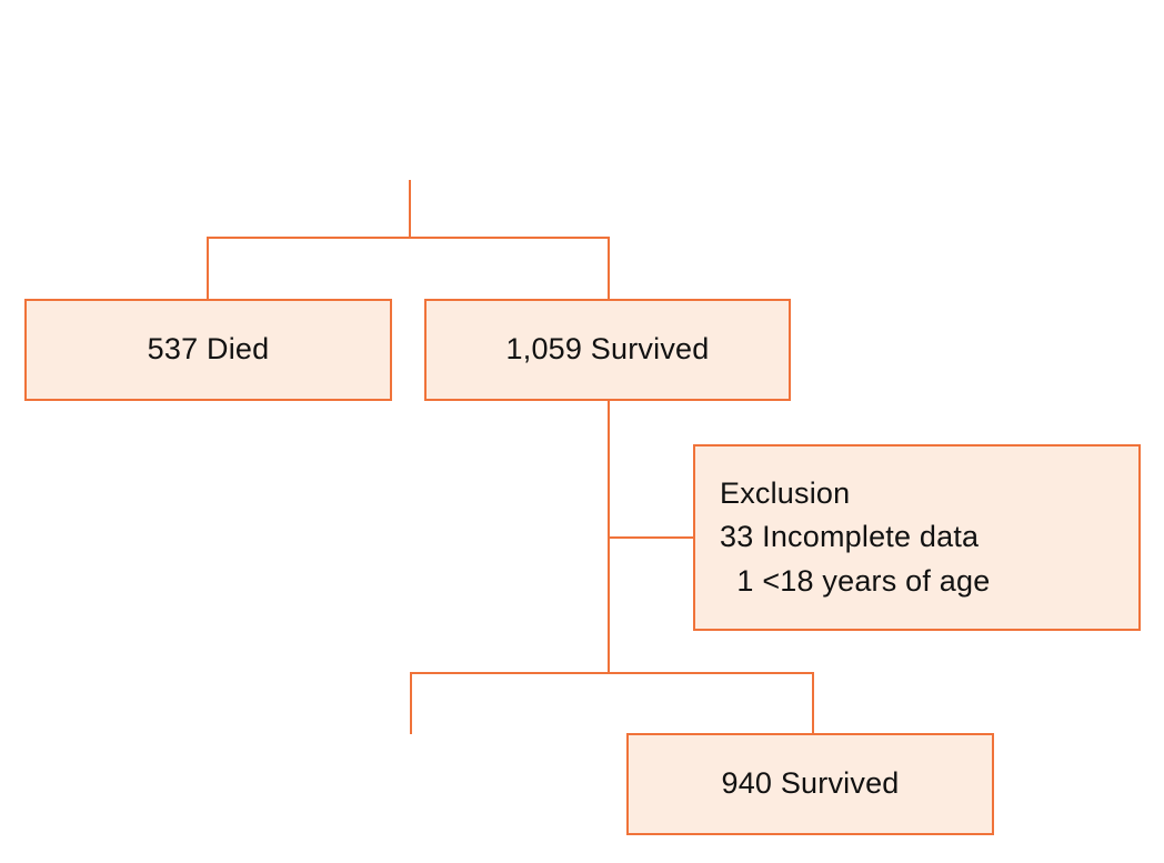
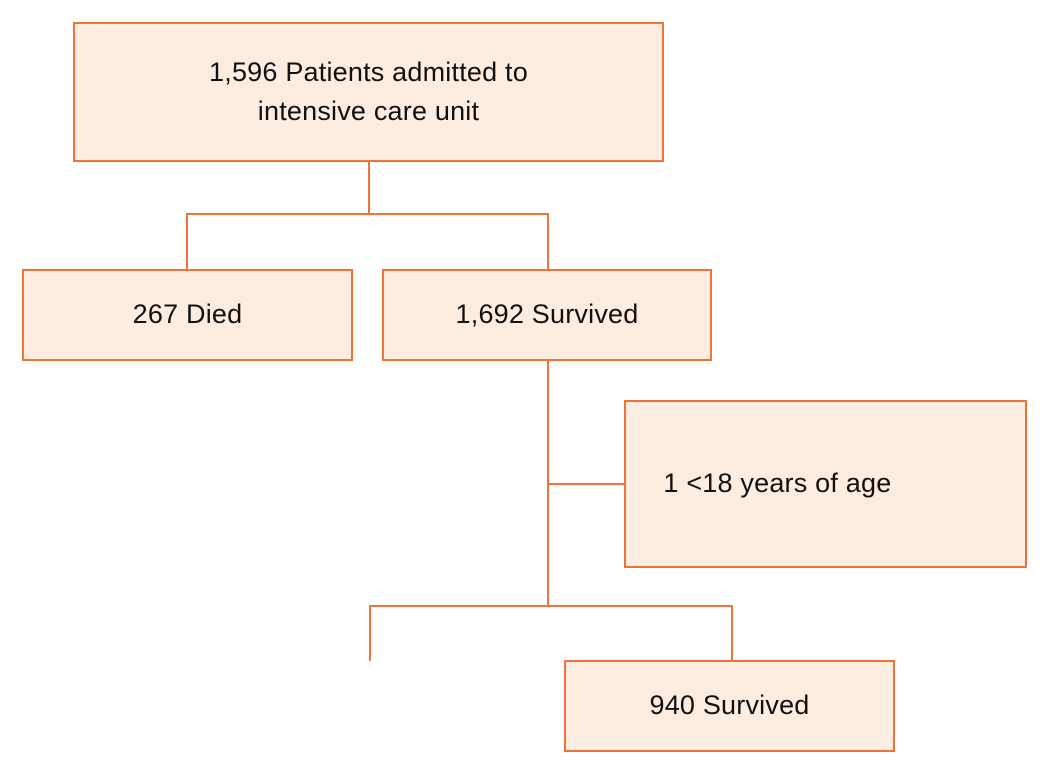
+ 1,596 Patients admitted to
+ intensive care unit
- 537 Died
+ 267 Died
- 1,059 Survived
+ 1,692 Survived
- Exclusion
- 33 Incomplete data
  1 <18 years of age
  940 Survived
